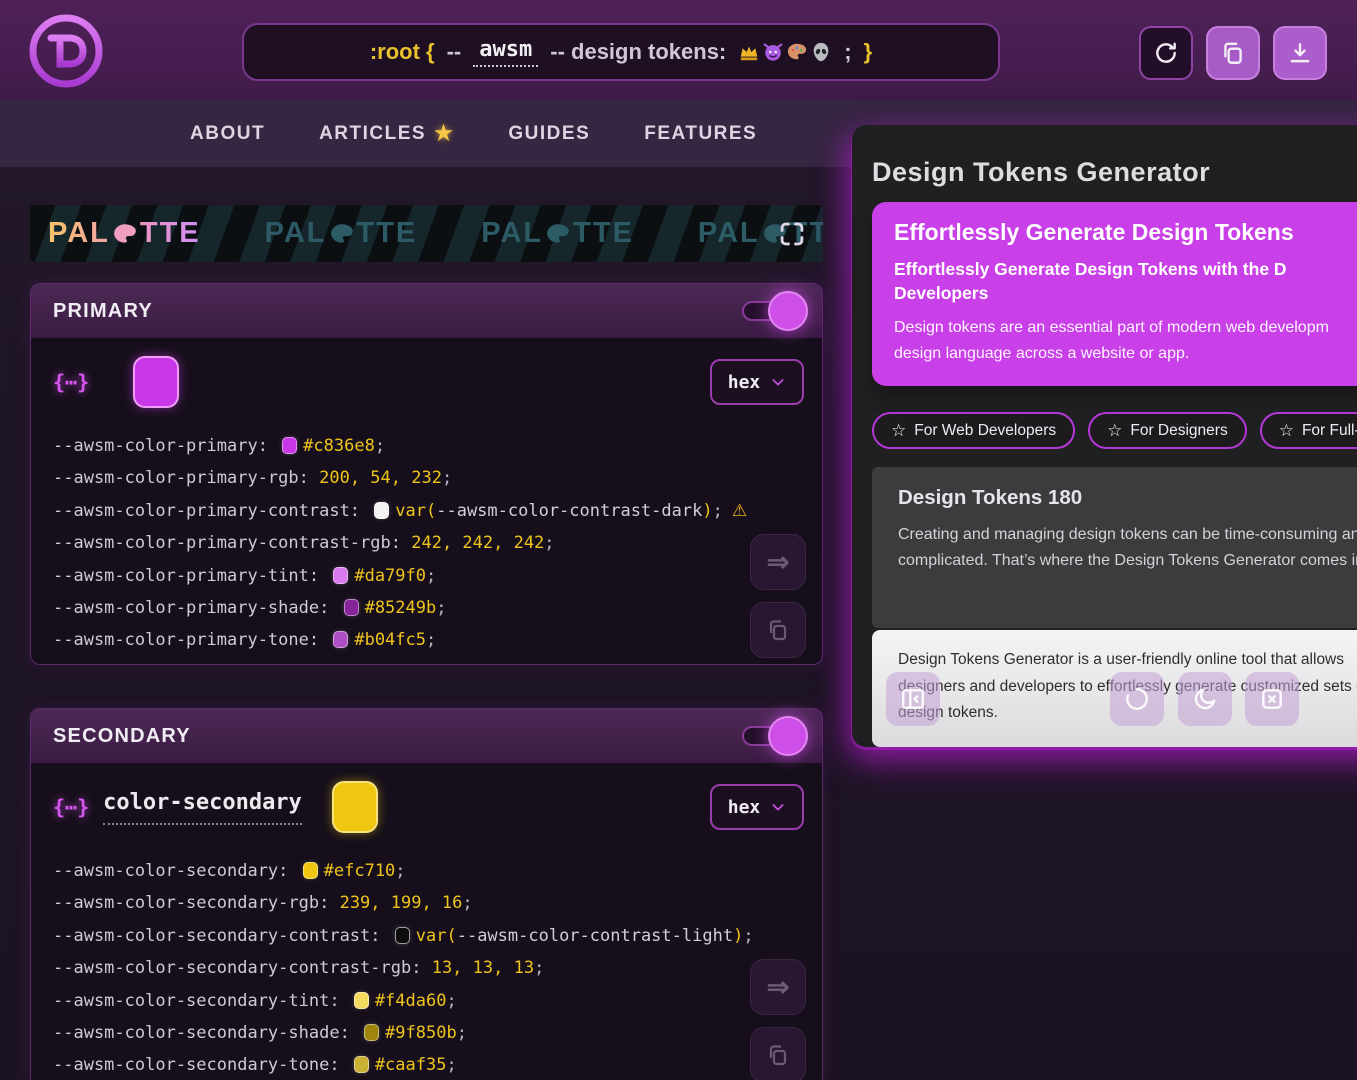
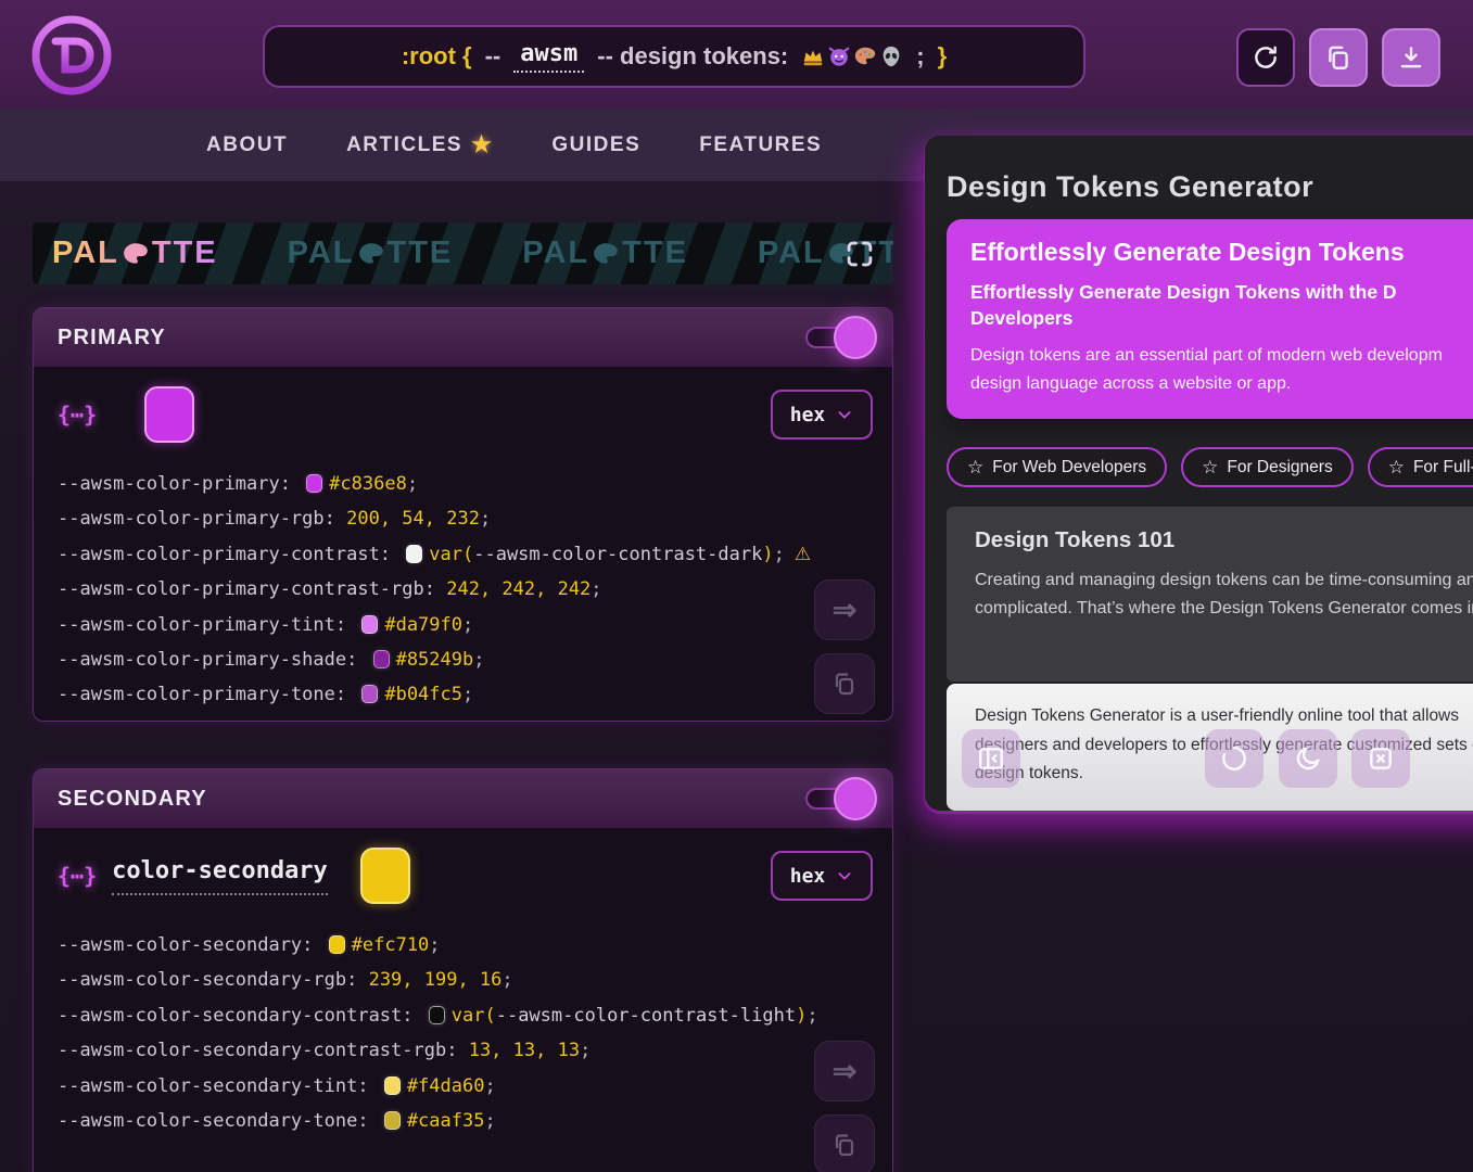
  :root {
  --
  awsm
  -- design tokens:
  ;
  }
  ABOUT
  ARTICLES
  ★
  GUIDES
  FEATURES
  PAL
  TTE
  PAL
  TTE
  PAL
  TTE
  PAL
  PRIMARY
  {⋯}
  hex
  --awsm-color-primary: #c836e8;
  --awsm-color-primary-rgb: 200, 54, 232;
  --awsm-color-primary-contrast: var(--awsm-color-contrast-dark); ⚠
  --awsm-color-primary-contrast-rgb: 242, 242, 242;
  --awsm-color-primary-tint: #da79f0;
  --awsm-color-primary-shade: #85249b;
  --awsm-color-primary-tone: #b04fc5;
  ⇒
  SECONDARY
  {⋯}
  color-secondary
  hex
  --awsm-color-secondary: #efc710;
  --awsm-color-secondary-rgb: 239, 199, 16;
  --awsm-color-secondary-contrast: var(--awsm-color-contrast-light);
  --awsm-color-secondary-contrast-rgb: 13, 13, 13;
  --awsm-color-secondary-tint: #f4da60;
- --awsm-color-secondary-shade: #9f850b;
  --awsm-color-secondary-tone: #caaf35;
  ⇒
  Design Tokens Generator
  Effortlessly Generate Design Tokens
  Effortlessly Generate Design Tokens with the D
  Developers
  Design tokens are an essential part of modern web developm
  design language across a website or app.
  ☆
  For Web Developers
  ☆
  For Designers
  ☆
  For Full
- Design Tokens 180
+ Design Tokens 101
  Creating and managing design tokens can be time-consuming an complicated. That’s where the Design Tokens Generator comes i
  Design Tokens Generator is a user-friendly online tool that allows designers and developers to effortlessly generate customized sets design tokens.
